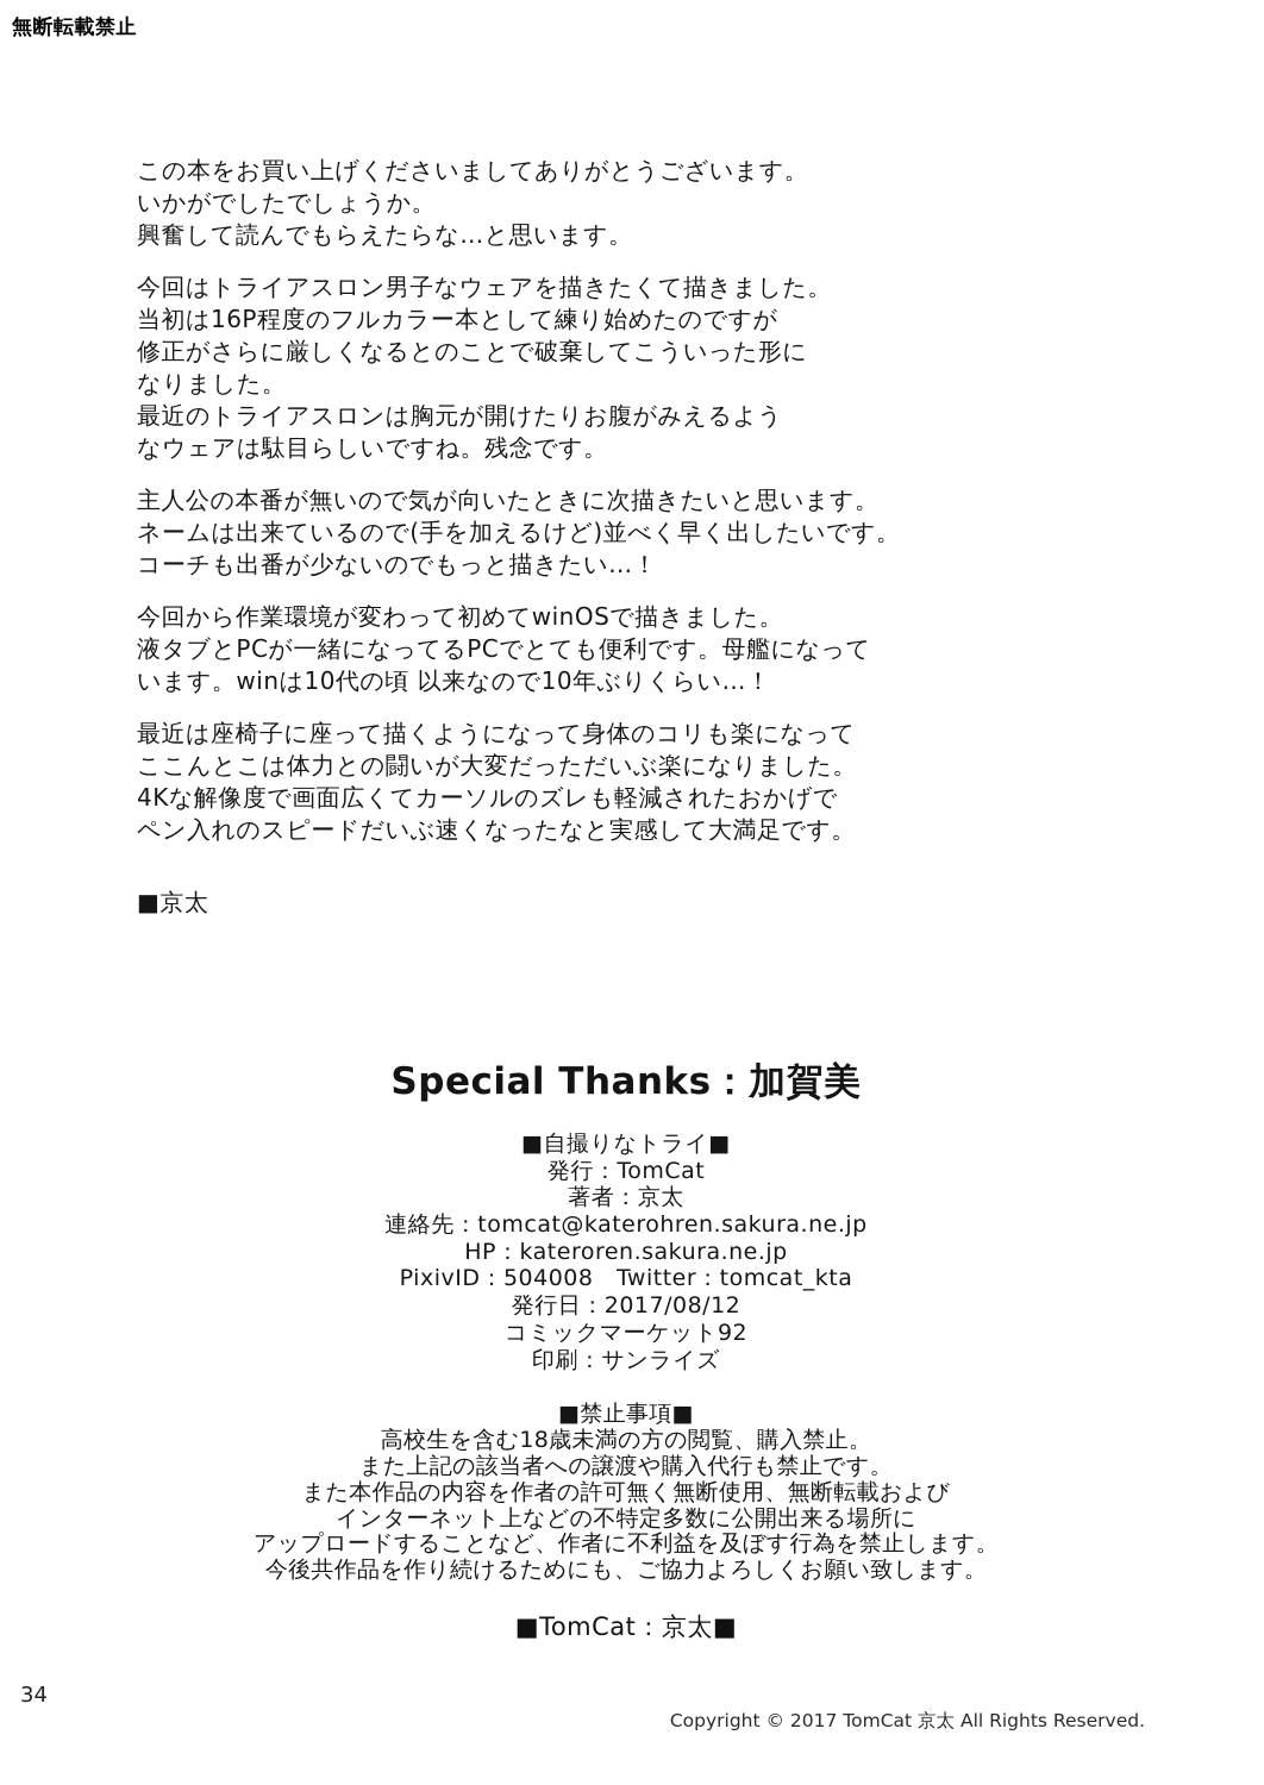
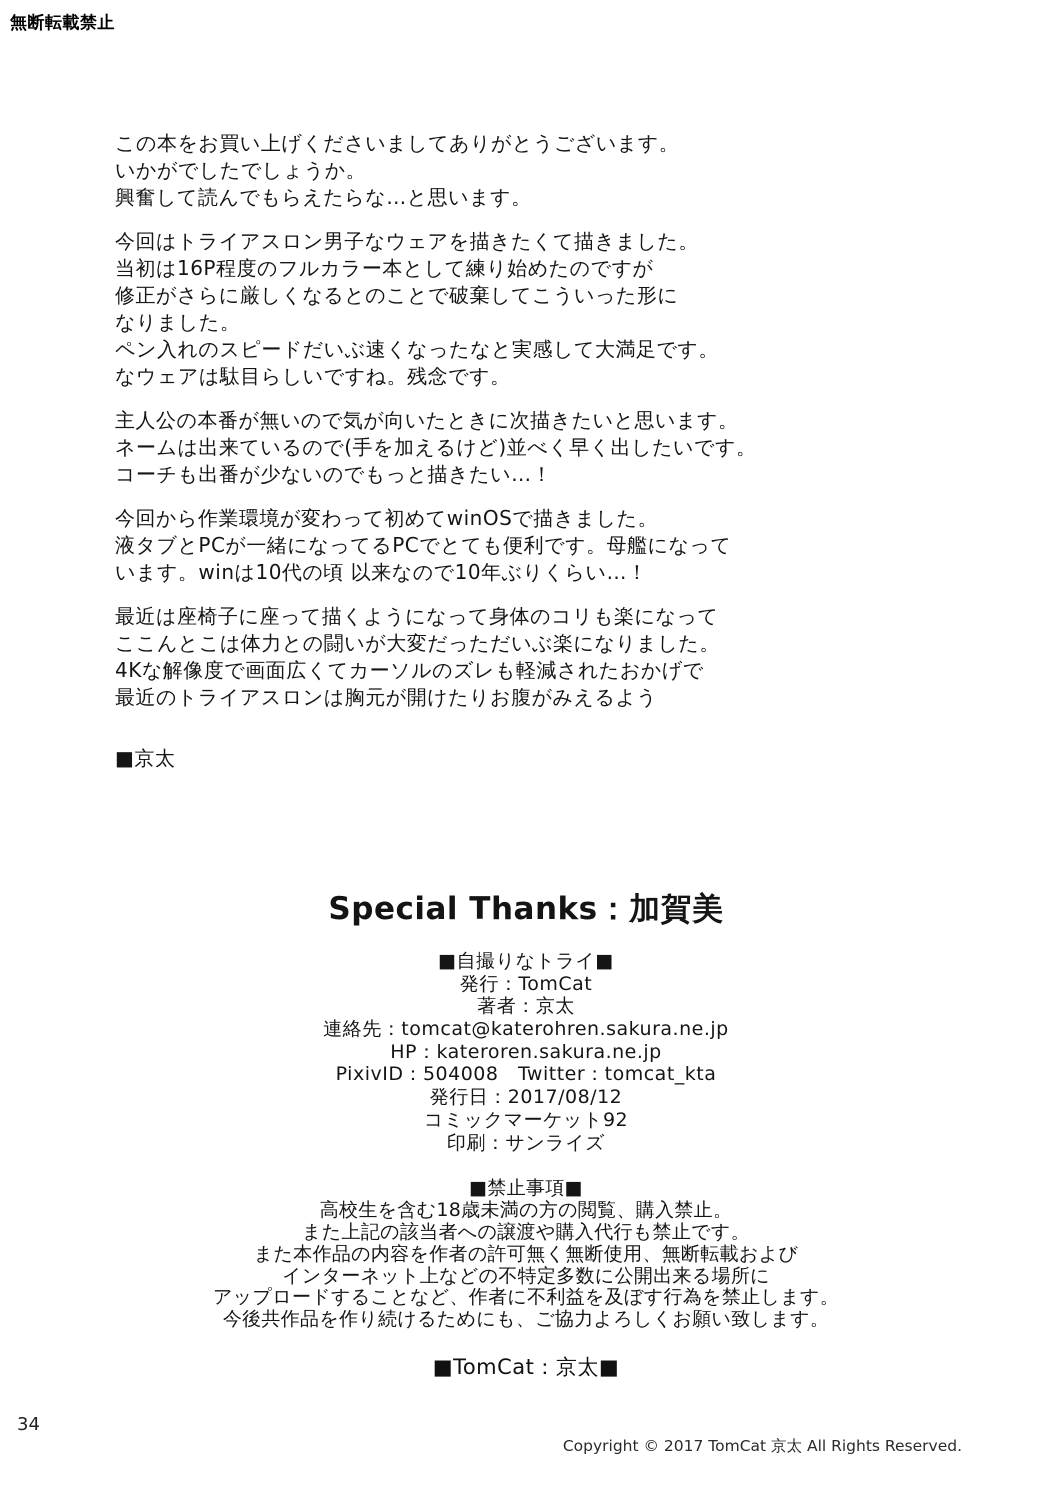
  無断転載禁止
  この本をお買い上げくださいましてありがとうございます。
  いかがでしたでしょうか。
  興奮して読んでもらえたらな…と思います。
  今回はトライアスロン男子なウェアを描きたくて描きました。
  当初は16P程度のフルカラー本として練り始めたのですが
  修正がさらに厳しくなるとのことで破棄してこういった形に
  なりました。
- 最近のトライアスロンは胸元が開けたりお腹がみえるよう
+ ペン入れのスピードだいぶ速くなったなと実感して大満足です。
  なウェアは駄目らしいですね。残念です。
  主人公の本番が無いので気が向いたときに次描きたいと思います。
  ネームは出来ているので(手を加えるけど)並べく早く出したいです。
  コーチも出番が少ないのでもっと描きたい…！
  今回から作業環境が変わって初めてwinOSで描きました。
  液タブとPCが一緒になってるPCでとても便利です。母艦になって
  います。winは10代の頃 以来なので10年ぶりくらい…！
  最近は座椅子に座って描くようになって身体のコリも楽になって
  ここんとこは体力との闘いが大変だっただいぶ楽になりました。
  4Kな解像度で画面広くてカーソルのズレも軽減されたおかげで
- ペン入れのスピードだいぶ速くなったなと実感して大満足です。
+ 最近のトライアスロンは胸元が開けたりお腹がみえるよう
  ■京太
  Special Thanks：加賀美
  ■自撮りなトライ■
  発行：TomCat
  著者：京太
  連絡先：tomcat@katerohren.sakura.ne.jp
  HP：kateroren.sakura.ne.jp
  PixivID：504008 Twitter：tomcat_kta
  発行日：2017/08/12
  コミックマーケット92
  印刷：サンライズ
  ■禁止事項■
  高校生を含む18歳未満の方の閲覧、購入禁止。
  また上記の該当者への譲渡や購入代行も禁止です。
  また本作品の内容を作者の許可無く無断使用、無断転載および
  インターネット上などの不特定多数に公開出来る場所に
  アップロードすることなど、作者に不利益を及ぼす行為を禁止します。
  今後共作品を作り続けるためにも、ご協力よろしくお願い致します。
  ■TomCat：京太■
  34
  Copyright © 2017 TomCat 京太 All Rights Reserved.
